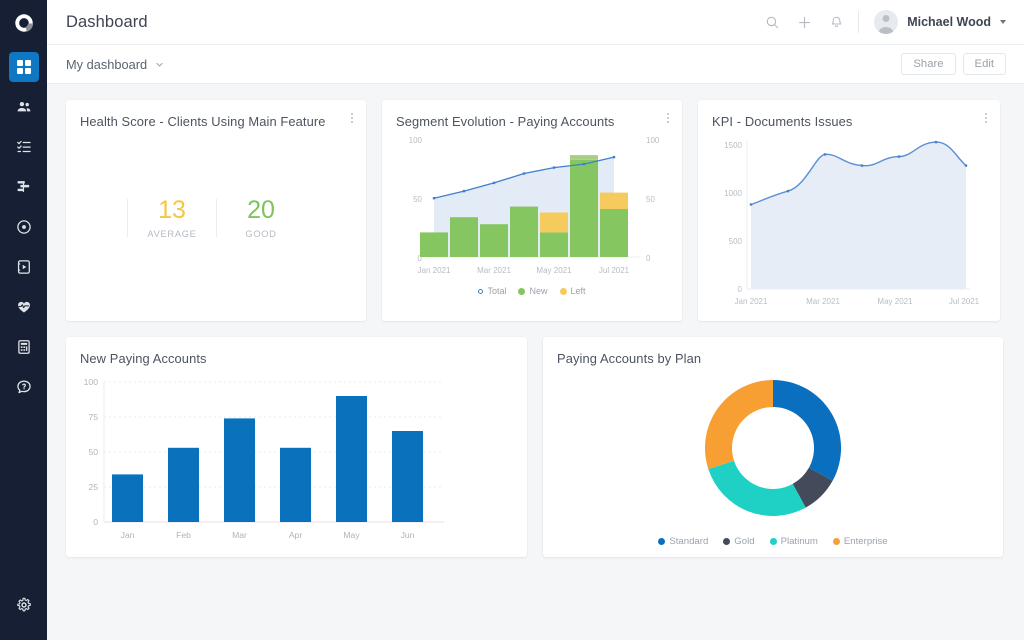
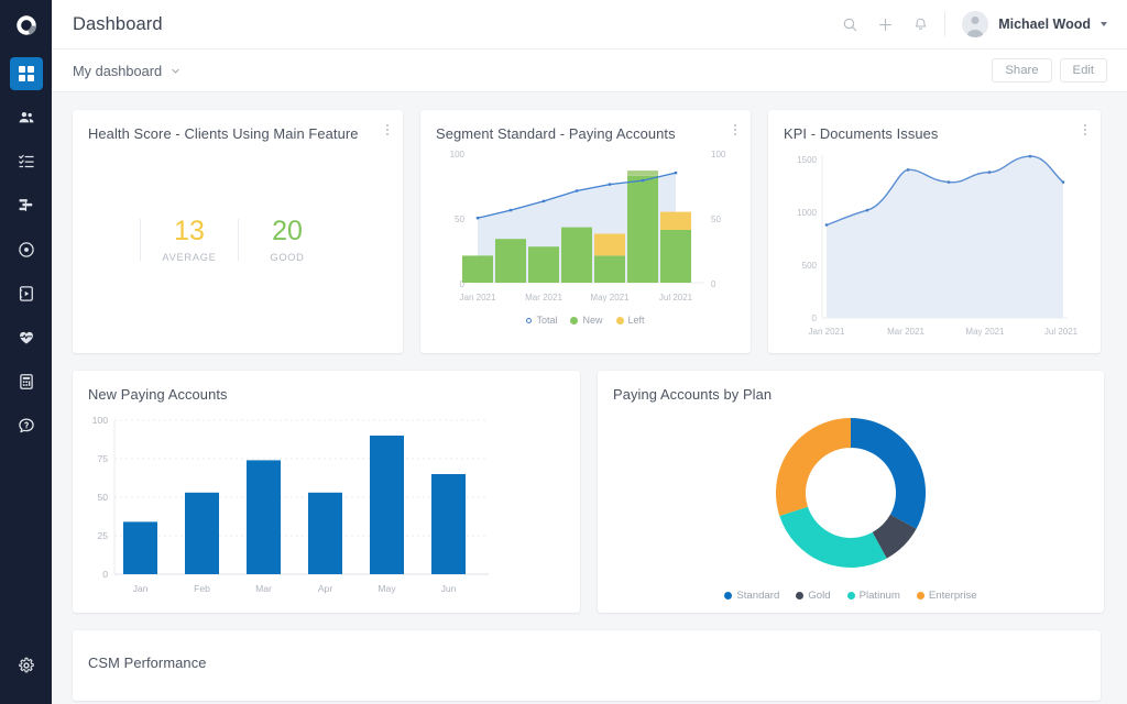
  Dashboard
  Michael Wood
  My dashboard
  Share
  Edit
  Health Score - Clients Using Main Feature
  13
  AVERAGE
  20
  GOOD
- Segment Evolution - Paying Accounts
+ Segment Standard - Paying Accounts
  100
  50
  0
  100
  50
  0
  Jan 2021
  Mar 2021
  May 2021
  Jul 2021
  Total
  New
  Left
  KPI - Documents Issues
  1500
  1000
  500
  0
  Jan 2021
  Mar 2021
  May 2021
  Jul 2021
  New Paying Accounts
  100
  75
  50
  25
  0
  Jan
  Feb
  Mar
  Apr
  May
  Jun
  Paying Accounts by Plan
  Standard
  Gold
  Platinum
  Enterprise
+ CSM Performance
